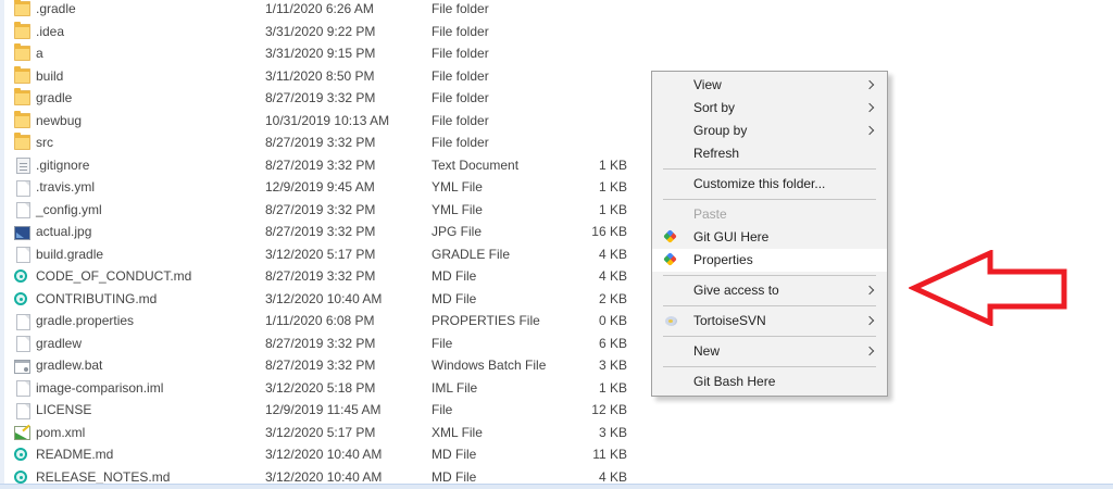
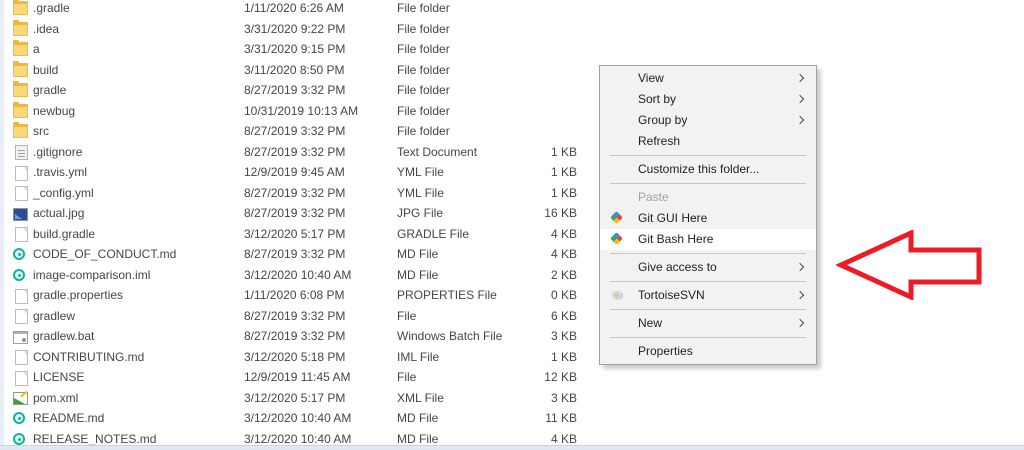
  .gradle
  1/11/2020 6:26 AM
  File folder
  .idea
  3/31/2020 9:22 PM
  File folder
  a
  3/31/2020 9:15 PM
  File folder
  build
  3/11/2020 8:50 PM
  File folder
  gradle
  8/27/2019 3:32 PM
  File folder
  newbug
  10/31/2019 10:13 AM
  File folder
  src
  8/27/2019 3:32 PM
  File folder
  .gitignore
  8/27/2019 3:32 PM
  Text Document
  1 KB
  .travis.yml
  12/9/2019 9:45 AM
  YML File
  1 KB
  _config.yml
  8/27/2019 3:32 PM
  YML File
  1 KB
  actual.jpg
  8/27/2019 3:32 PM
  JPG File
  16 KB
  build.gradle
  3/12/2020 5:17 PM
  GRADLE File
  4 KB
  CODE_OF_CONDUCT.md
  8/27/2019 3:32 PM
  MD File
  4 KB
- CONTRIBUTING.md
+ image-comparison.iml
  3/12/2020 10:40 AM
  MD File
  2 KB
  gradle.properties
  1/11/2020 6:08 PM
  PROPERTIES File
  0 KB
  gradlew
  8/27/2019 3:32 PM
  File
  6 KB
  gradlew.bat
  8/27/2019 3:32 PM
  Windows Batch File
  3 KB
- image-comparison.iml
+ CONTRIBUTING.md
  3/12/2020 5:18 PM
  IML File
  1 KB
  LICENSE
  12/9/2019 11:45 AM
  File
  12 KB
  pom.xml
  3/12/2020 5:17 PM
  XML File
  3 KB
  README.md
  3/12/2020 10:40 AM
  MD File
  11 KB
  RELEASE_NOTES.md
  3/12/2020 10:40 AM
  MD File
  4 KB
  View
  Sort by
  Group by
  Refresh
  Customize this folder...
  Paste
  Git GUI Here
- Properties
+ Git Bash Here
  Give access to
  TortoiseSVN
  New
- Git Bash Here
+ Properties
